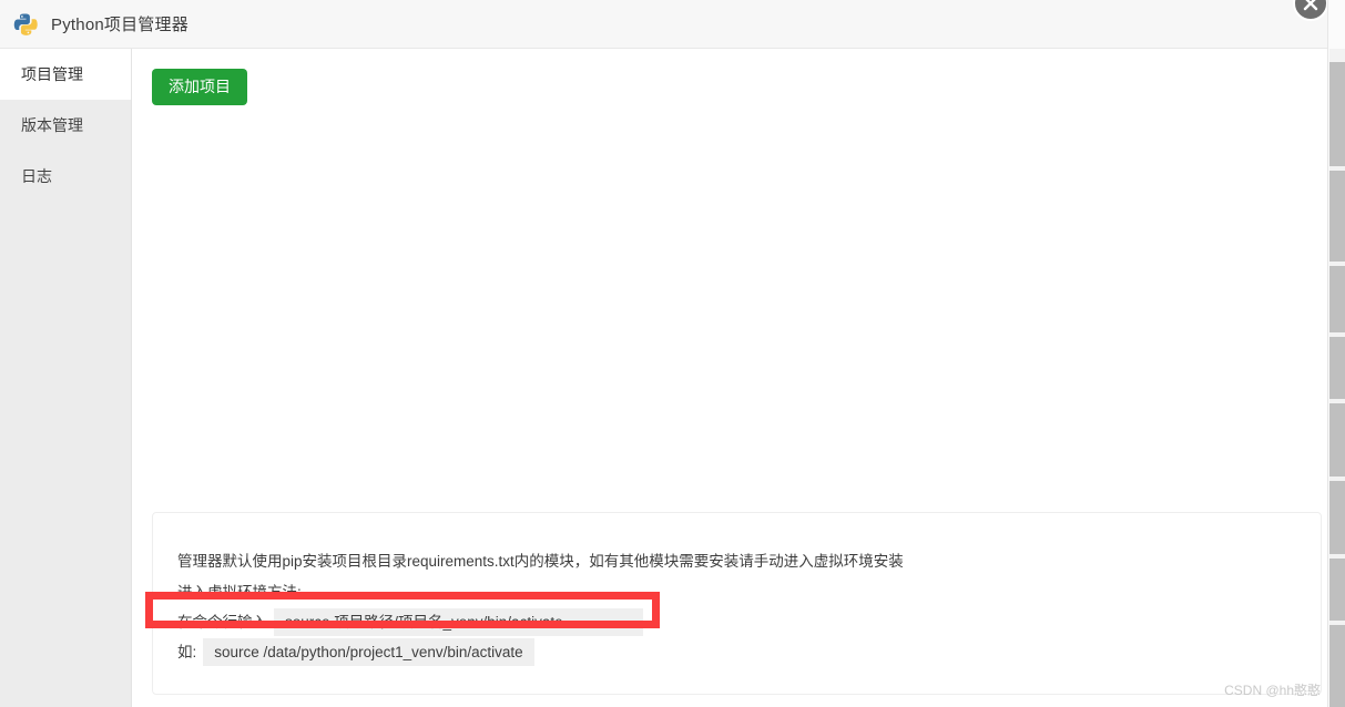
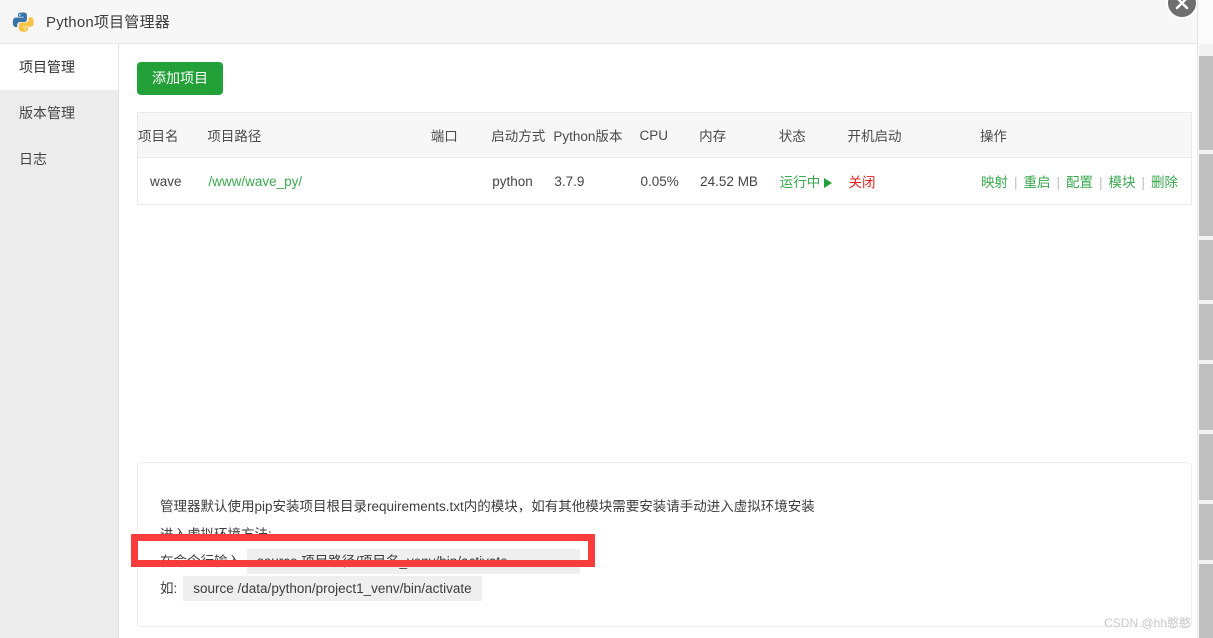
  Python项目管理器
  项目管理
  版本管理
  日志
  添加项目
+ 项目名	项目路径	端口	启动方式	Python版本	CPU	内存	状态	开机启动	操作
+ wave	/www/wave_py/		python	3.7.9	0.05%	24.52 MB	运行中	关闭	映射 | 重启 | 配置 | 模块 | 删除
  管理器默认使用pip安装项目根目录requirements.txt内的模块，如有其他模块需要安装请手动进入虚拟环境安装
  进入虚拟环境方法:
  在命令行输入 source 项目路径/项目名_venv/bin/activate
  如: source /data/python/project1_venv/bin/activate
  CSDN @hh憨憨
